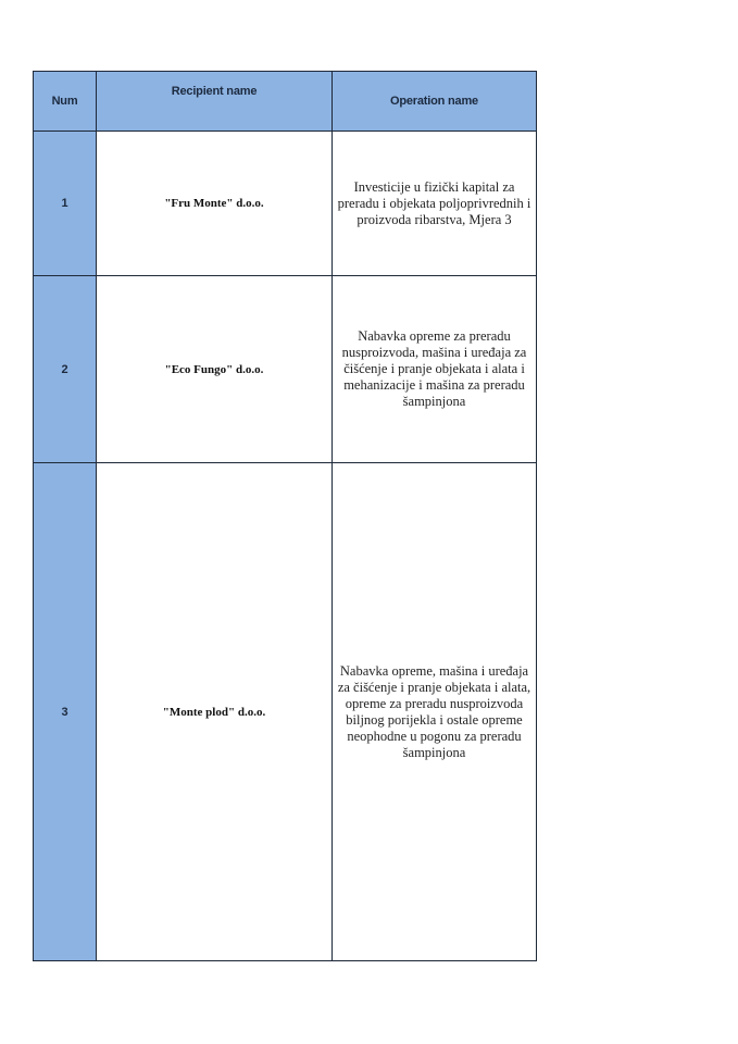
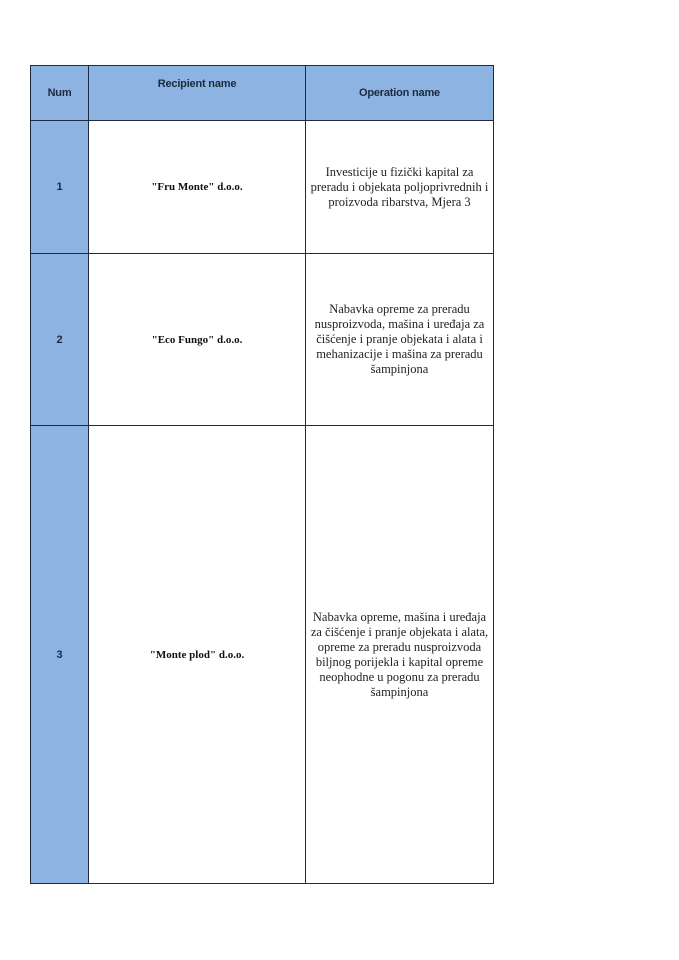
  Num	Recipient name	Operation name
  1	"Fru Monte" d.o.o.	Investicije u fizički kapital za preradu i objekata poljoprivrednih i proizvoda ribarstva, Mjera 3
  2	"Eco Fungo" d.o.o.	Nabavka opreme za preradu nusproizvoda, mašina i uređaja za čišćenje i pranje objekata i alata i mehanizacije i mašina za preradu šampinjona
- 3	"Monte plod" d.o.o.	Nabavka opreme, mašina i uređaja za čišćenje i pranje objekata i alata, opreme za preradu nusproizvoda biljnog porijekla i ostale opreme neophodne u pogonu za preradu šampinjona
+ 3	"Monte plod" d.o.o.	Nabavka opreme, mašina i uređaja za čišćenje i pranje objekata i alata, opreme za preradu nusproizvoda biljnog porijekla i kapital opreme neophodne u pogonu za preradu šampinjona
